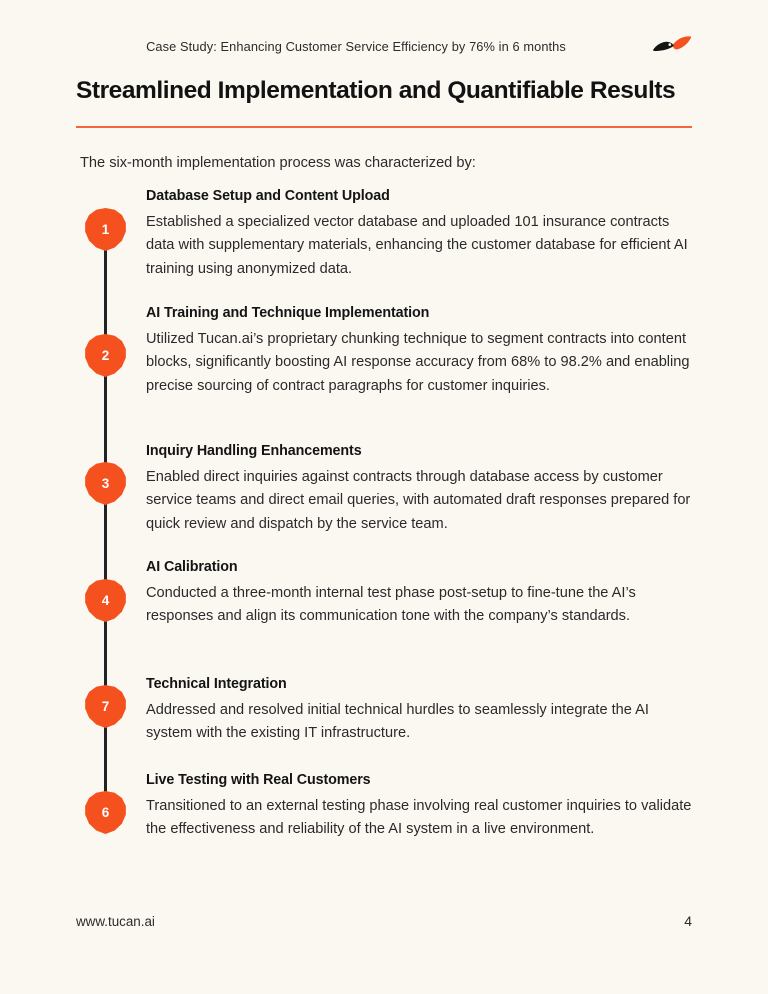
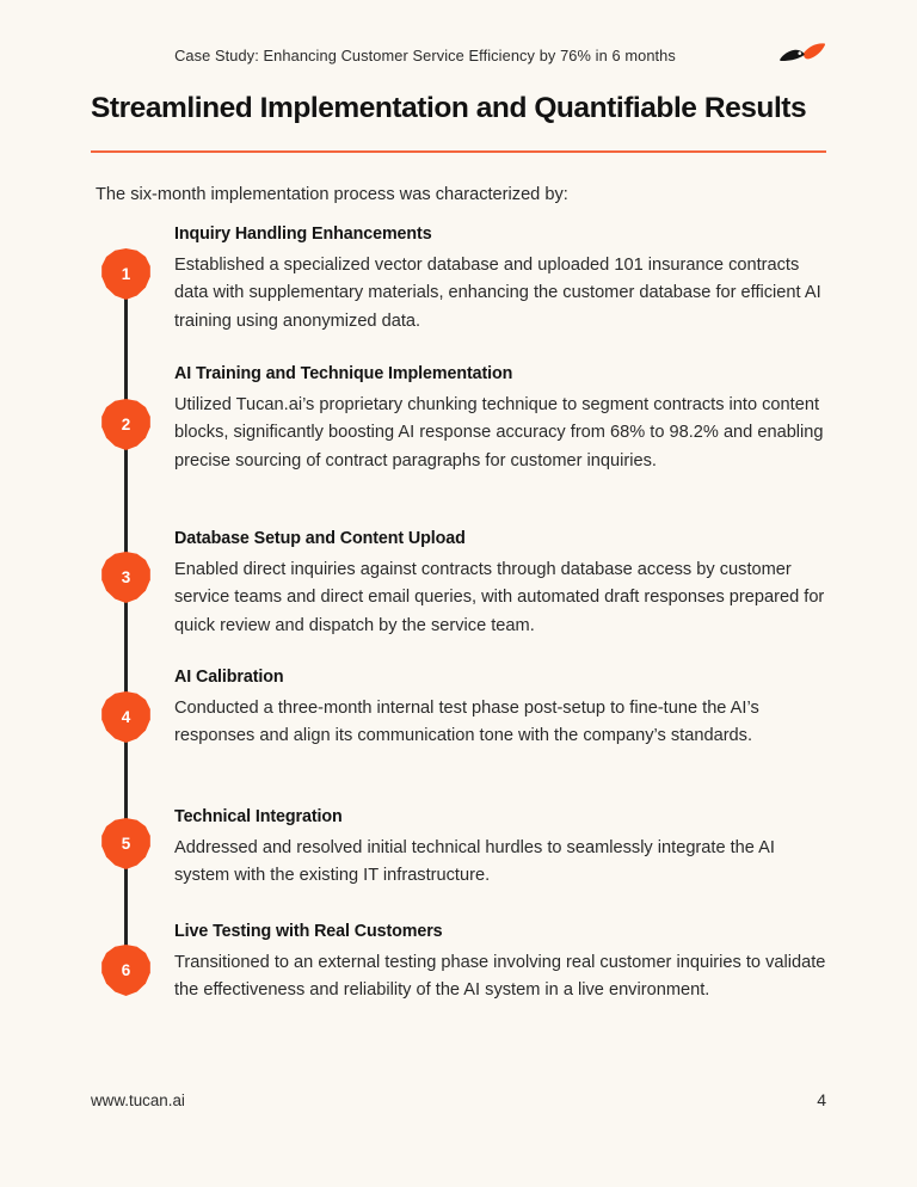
  Case Study: Enhancing Customer Service Efficiency by 76% in 6 months
  Streamlined Implementation and Quantifiable Results
  The six-month implementation process was characterized by:
  1
- Database Setup and Content Upload
+ Inquiry Handling Enhancements
  Established a specialized vector database and uploaded 101 insurance contracts data with supplementary materials, enhancing the customer database for efficient AI training using anonymized data.
  2
  AI Training and Technique Implementation
  Utilized Tucan.ai’s proprietary chunking technique to segment contracts into content blocks, significantly boosting AI response accuracy from 68% to 98.2% and enabling precise sourcing of contract paragraphs for customer inquiries.
  3
- Inquiry Handling Enhancements
+ Database Setup and Content Upload
  Enabled direct inquiries against contracts through database access by customer service teams and direct email queries, with automated draft responses prepared for quick review and dispatch by the service team.
  4
  AI Calibration
  Conducted a three-month internal test phase post-setup to fine-tune the AI’s responses and align its communication tone with the company’s standards.
- 7
+ 5
  Technical Integration
  Addressed and resolved initial technical hurdles to seamlessly integrate the AI system with the existing IT infrastructure.
  6
  Live Testing with Real Customers
  Transitioned to an external testing phase involving real customer inquiries to validate the effectiveness and reliability of the AI system in a live environment.
  www.tucan.ai
  4
